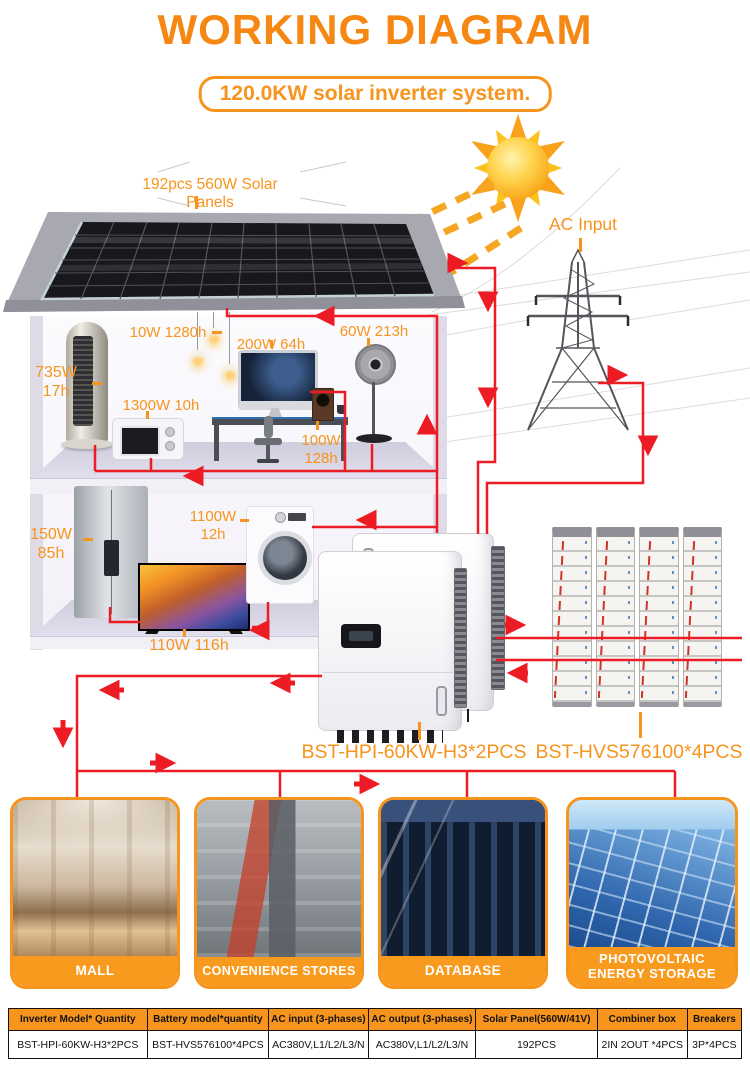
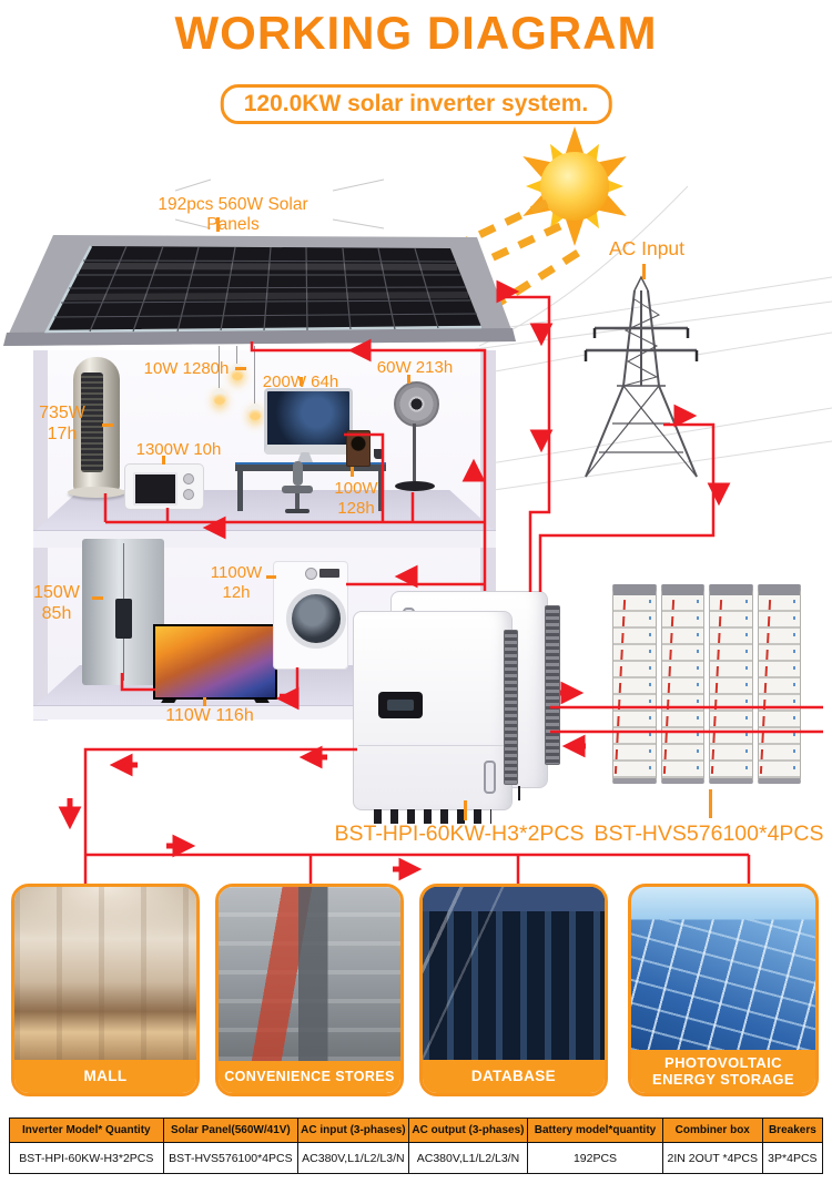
  WORKING DIAGRAM
  120.0KW solar inverter system.
  192pcs 560W Solar Panels
  AC Input
  735W
  17h
  10W 1280h
  200W 64h
  60W 213h
  1300W 10h
  100W
  128h
  150W
  85h
  1100W
  12h
  110W 116h
  BST-HPI-60KW-H3*2PCS
  BST-HVS576100*4PCS
  MALL
  CONVENIENCE STORES
  DATABASE
  PHOTOVOLTAIC
  ENERGY STORAGE
  Inverter Model* Quantity
- Battery model*quantity
+ Solar Panel(560W/41V)
  AC input (3-phases)
  AC output (3-phases)
- Solar Panel(560W/41V)
+ Battery model*quantity
  Combiner box
  Breakers
  BST-HPI-60KW-H3*2PCS
  BST-HVS576100*4PCS
  AC380V,L1/L2/L3/N
  AC380V,L1/L2/L3/N
  192PCS
  2IN 2OUT *4PCS
  3P*4PCS
